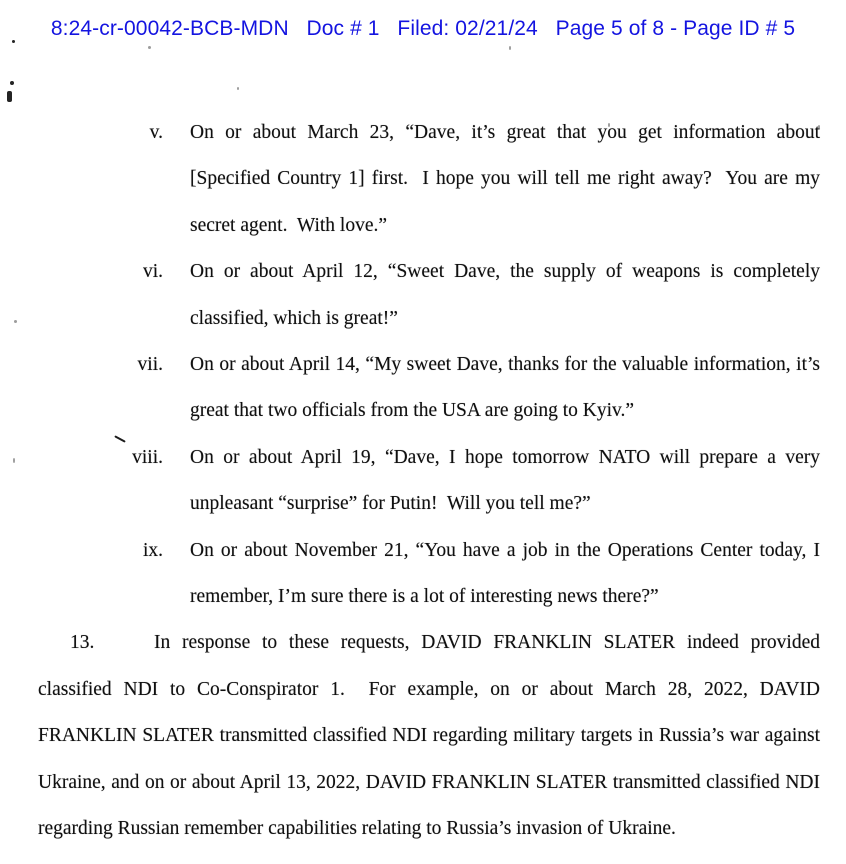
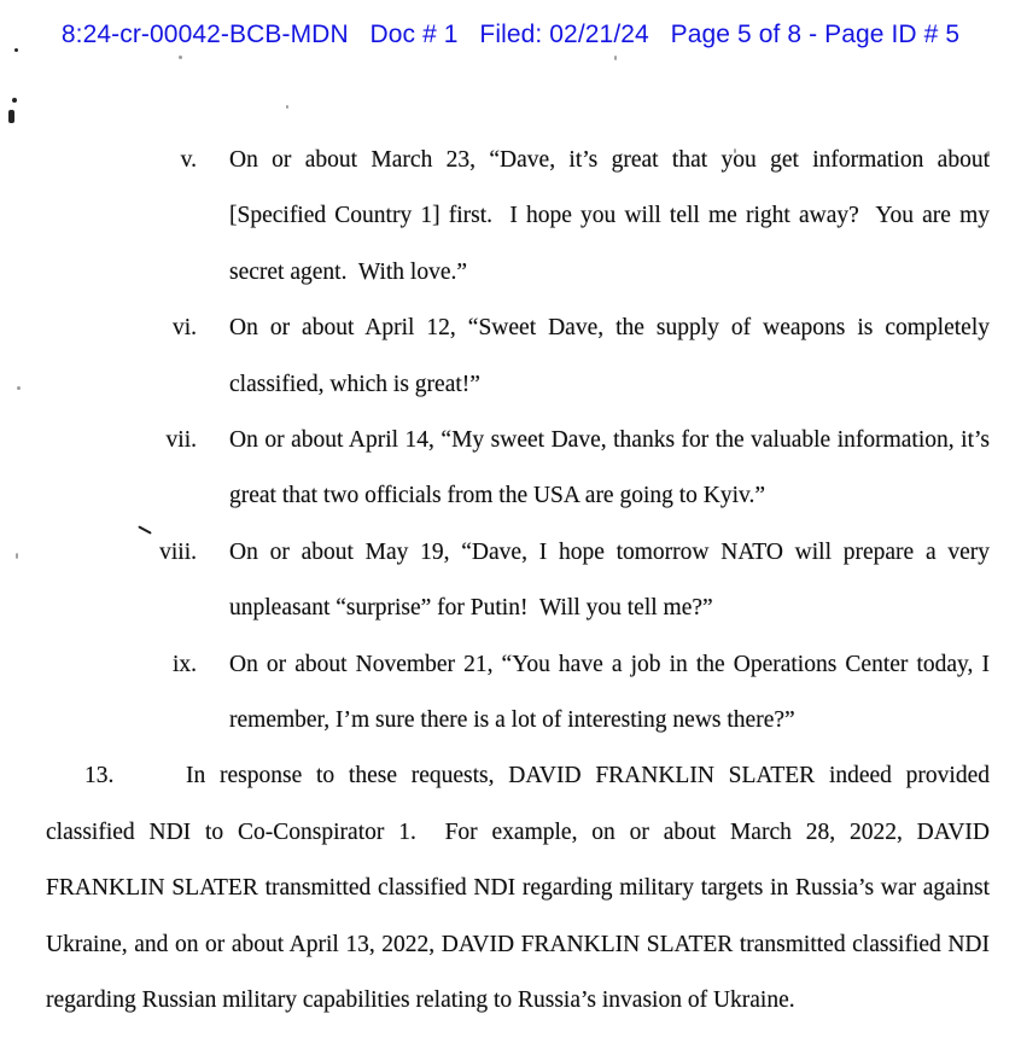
  8:24-cr-00042-BCB-MDN Doc # 1 Filed: 02/21/24 Page 5 of 8 - Page ID # 5
  v.
  On or about March 23, “Dave, it’s great that you get information about [Specified Country 1] first. I hope you will tell me right away? You are my secret agent. With love.”
  vi.
  On or about April 12, “Sweet Dave, the supply of weapons is completely classified, which is great!”
  vii.
  On or about April 14, “My sweet Dave, thanks for the valuable information, it’s great that two officials from the USA are going to Kyiv.”
  viii.
- On or about April 19, “Dave, I hope tomorrow NATO will prepare a very unpleasant “surprise” for Putin! Will you tell me?”
+ On or about May 19, “Dave, I hope tomorrow NATO will prepare a very unpleasant “surprise” for Putin! Will you tell me?”
  ix.
  On or about November 21, “You have a job in the Operations Center today, I remember, I’m sure there is a lot of interesting news there?”
- 13. In response to these requests, DAVID FRANKLIN SLATER indeed provided classified NDI to Co-Conspirator 1. For example, on or about March 28, 2022, DAVID FRANKLIN SLATER transmitted classified NDI regarding military targets in Russia’s war against Ukraine, and on or about April 13, 2022, DAVID FRANKLIN SLATER transmitted classified NDI regarding Russian remember capabilities relating to Russia’s invasion of Ukraine.
+ 13. In response to these requests, DAVID FRANKLIN SLATER indeed provided classified NDI to Co-Conspirator 1. For example, on or about March 28, 2022, DAVID FRANKLIN SLATER transmitted classified NDI regarding military targets in Russia’s war against Ukraine, and on or about April 13, 2022, DAVID FRANKLIN SLATER transmitted classified NDI regarding Russian military capabilities relating to Russia’s invasion of Ukraine.
